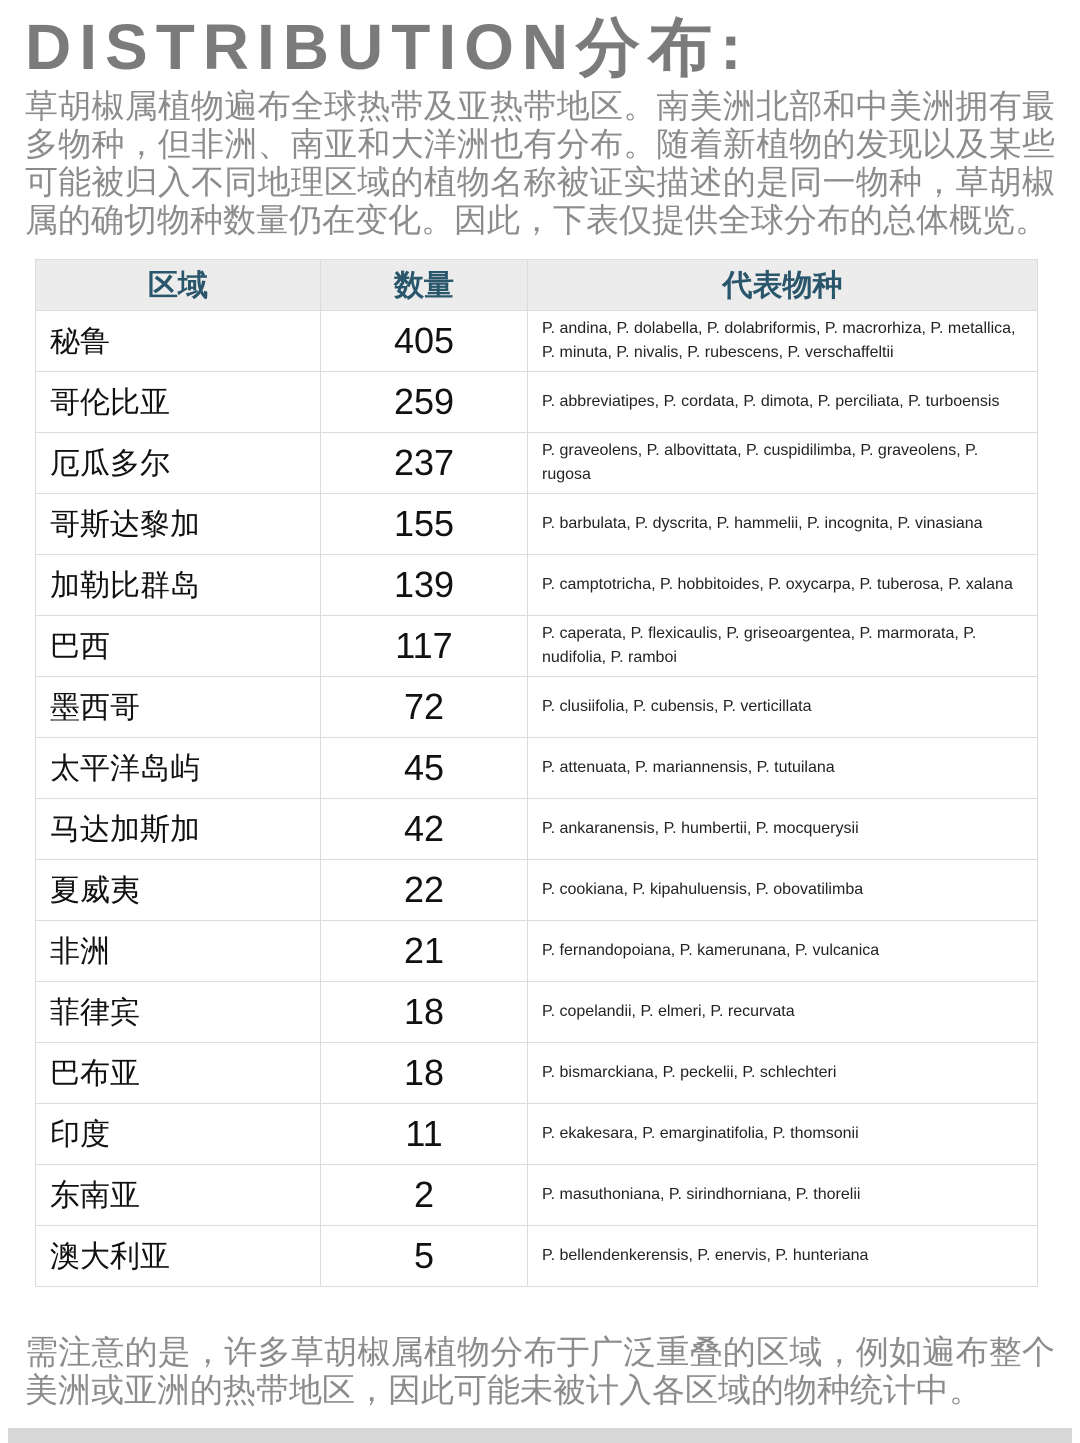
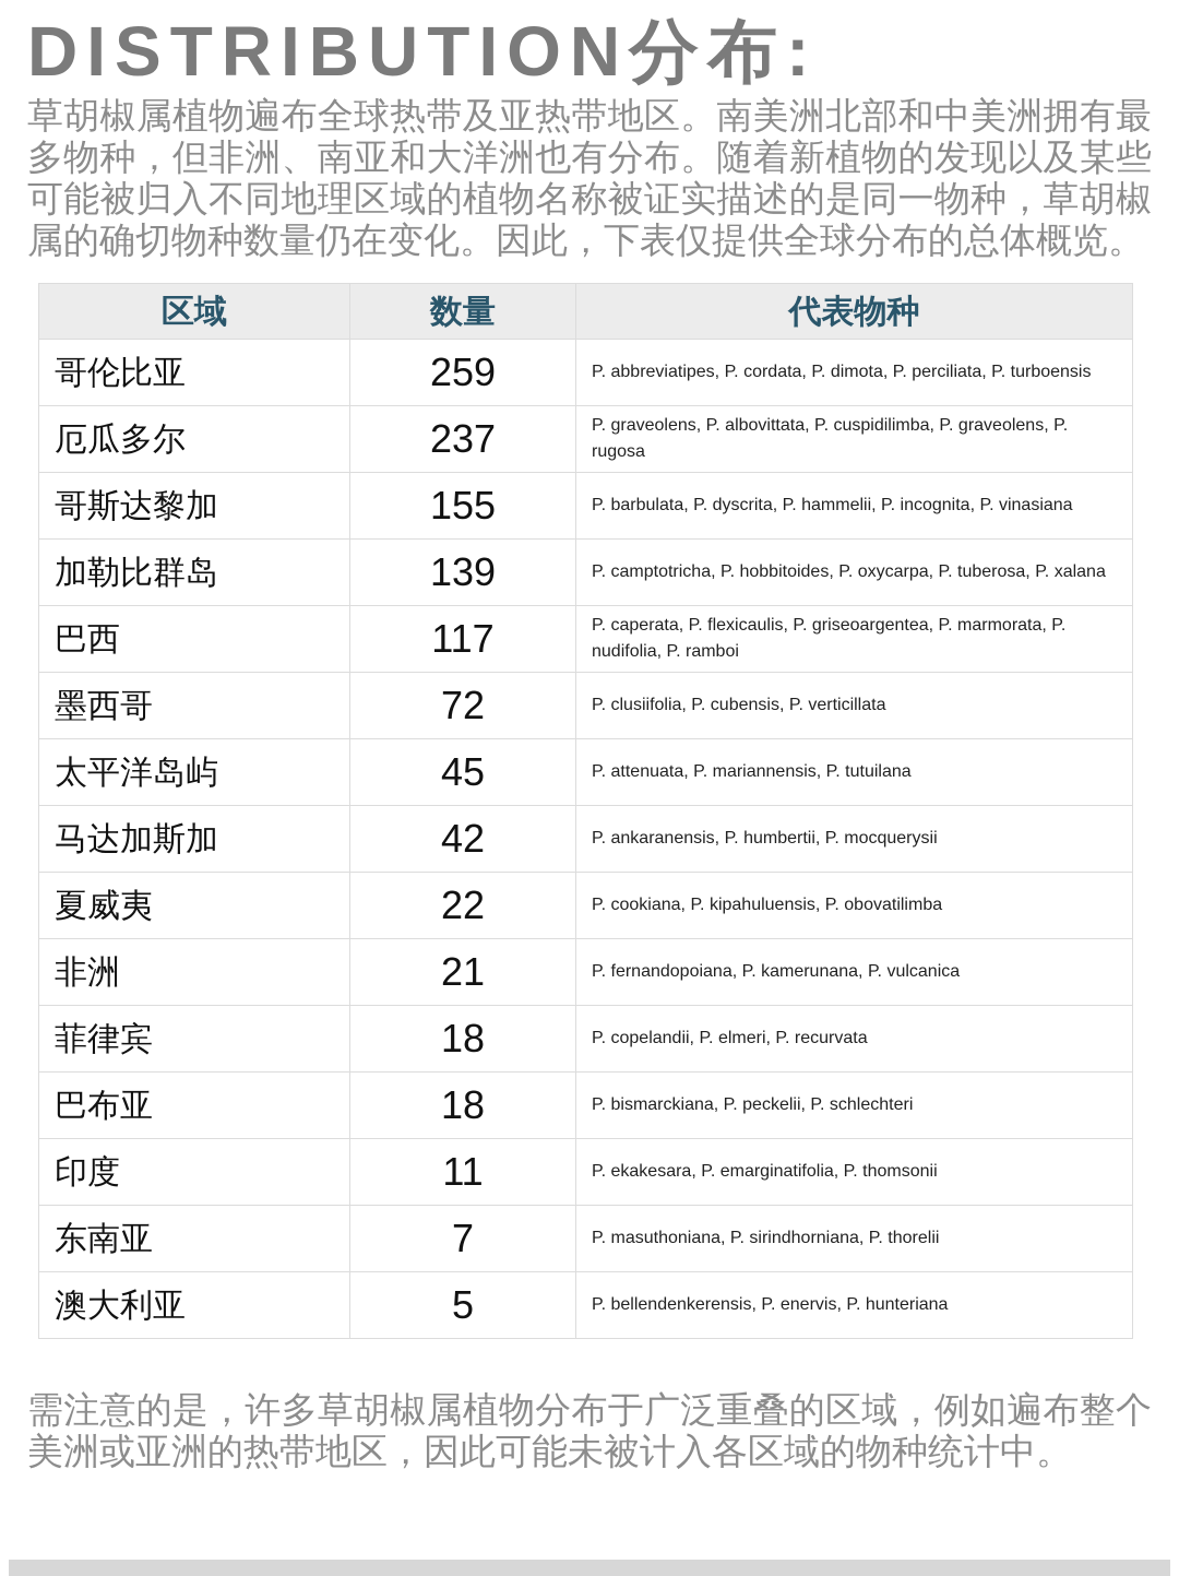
  DISTRIBUTION分布:
  草胡椒属植物遍布全球热带及亚热带地区。南美洲北部和中美洲拥有最多物种，但非洲、南亚和大洋洲也有分布。随着新植物的发现以及某些可能被归入不同地理区域的植物名称被证实描述的是同一物种，草胡椒属的确切物种数量仍在变化。因此，下表仅提供全球分布的总体概览。
  区域	数量	代表物种
- 秘鲁	405	P. andina, P. dolabella, P. dolabriformis, P. macrorhiza, P. metallica, P. minuta, P. nivalis, P. rubescens, P. verschaffeltii
  哥伦比亚	259	P. abbreviatipes, P. cordata, P. dimota, P. perciliata, P. turboensis
  厄瓜多尔	237	P. graveolens, P. albovittata, P. cuspidilimba, P. graveolens, P. rugosa
  哥斯达黎加	155	P. barbulata, P. dyscrita, P. hammelii, P. incognita, P. vinasiana
  加勒比群岛	139	P. camptotricha, P. hobbitoides, P. oxycarpa, P. tuberosa, P. xalana
  巴西	117	P. caperata, P. flexicaulis, P. griseoargentea, P. marmorata, P. nudifolia, P. ramboi
  墨西哥	72	P. clusiifolia, P. cubensis, P. verticillata
  太平洋岛屿	45	P. attenuata, P. mariannensis, P. tutuilana
  马达加斯加	42	P. ankaranensis, P. humbertii, P. mocquerysii
  夏威夷	22	P. cookiana, P. kipahuluensis, P. obovatilimba
  非洲	21	P. fernandopoiana, P. kamerunana, P. vulcanica
  菲律宾	18	P. copelandii, P. elmeri, P. recurvata
  巴布亚	18	P. bismarckiana, P. peckelii, P. schlechteri
  印度	11	P. ekakesara, P. emarginatifolia, P. thomsonii
- 东南亚	2	P. masuthoniana, P. sirindhorniana, P. thorelii
+ 东南亚	7	P. masuthoniana, P. sirindhorniana, P. thorelii
  澳大利亚	5	P. bellendenkerensis, P. enervis, P. hunteriana
  需注意的是，许多草胡椒属植物分布于广泛重叠的区域，例如遍布整个美洲或亚洲的热带地区，因此可能未被计入各区域的物种统计中。
